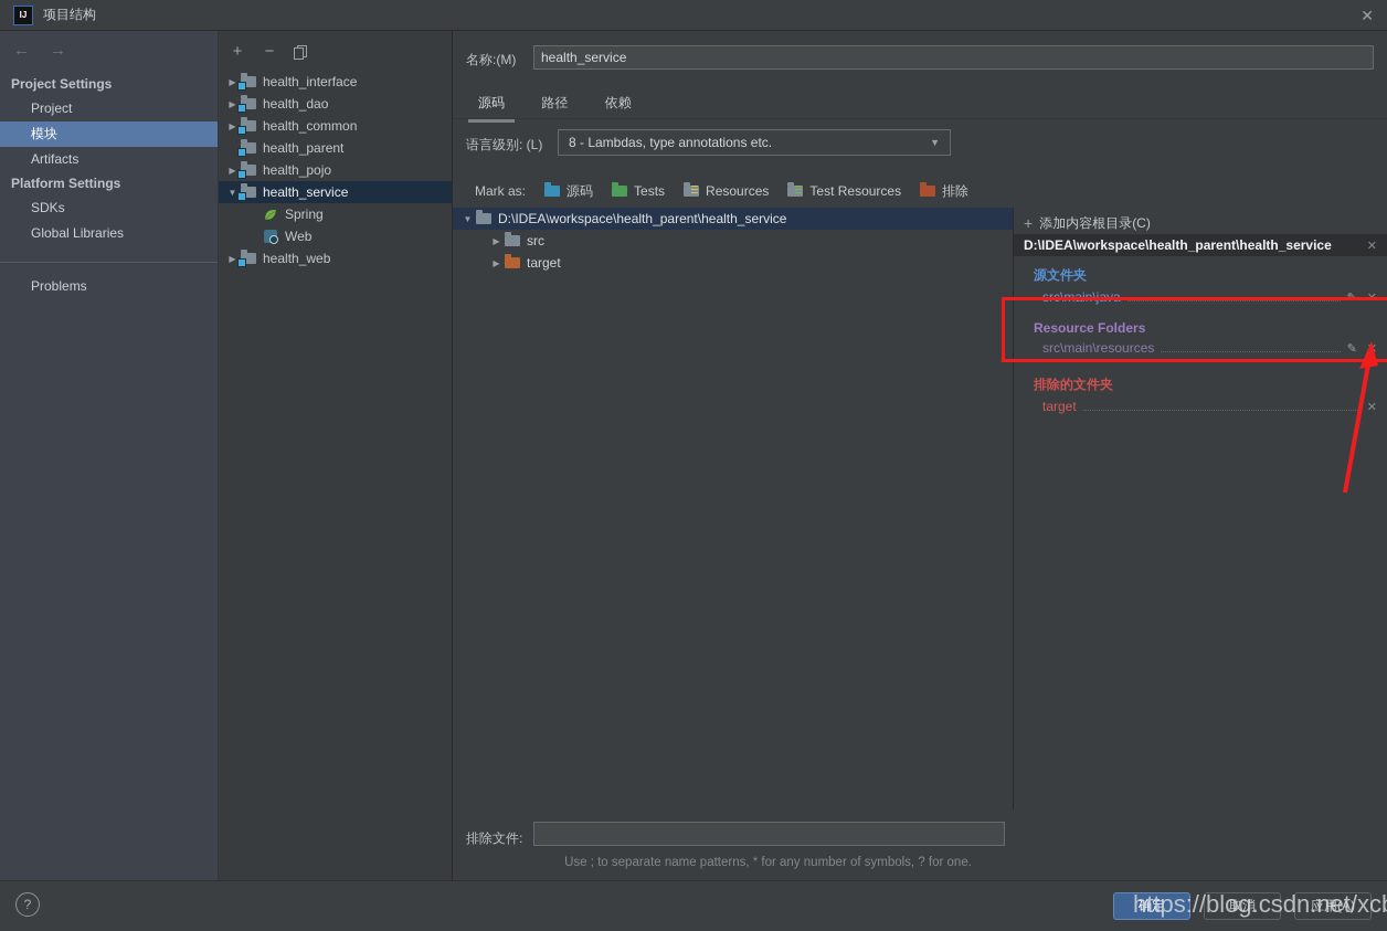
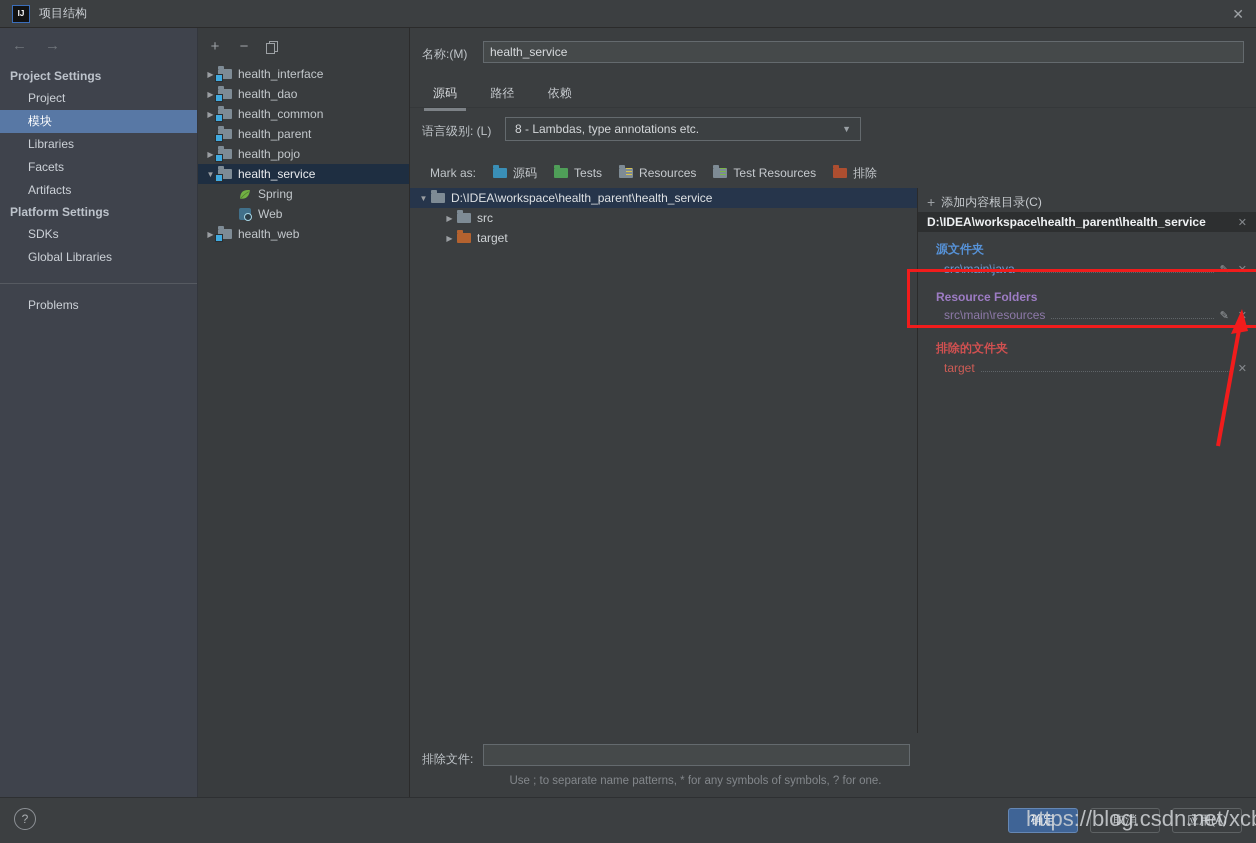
  IJ
  项目结构
  ✕
  ←
  →
  Project Settings
  Project
  模块
+ Libraries
+ Facets
  Artifacts
  Platform Settings
  SDKs
  Global Libraries
  Problems
  +
  −
  ▶
  health_interface
  ▶
  health_dao
  ▶
  health_common
  health_parent
  ▶
  health_pojo
  ▼
  health_service
  Spring
  Web
  ▶
  health_web
  名称:(M)
  health_service
  源码 路径 依赖
  语言级别: (L)
  8 - Lambdas, type annotations etc.
  ▼
  Mark as:
  源码
  Tests
  Resources
  Test Resources
  排除
  ▼
  D:\IDEA\workspace\health_parent\health_service
  ▶
  src
  ▶
  target
  +
  添加内容根目录(C)
  D:\IDEA\workspace\health_parent\health_service
  ✕
  源文件夹
  src\main\java
  ✎
  ✕
  Resource Folders
  src\main\resources
  ✎
  排除的文件夹
  target
  ✕
  排除文件:
- Use ; to separate name patterns, * for any number of symbols, ? for one.
+ Use ; to separate name patterns, * for any symbols of symbols, ? for one.
  ?
  确定
  取消
  应用(A)
  https://blog.csdn.net/xc
